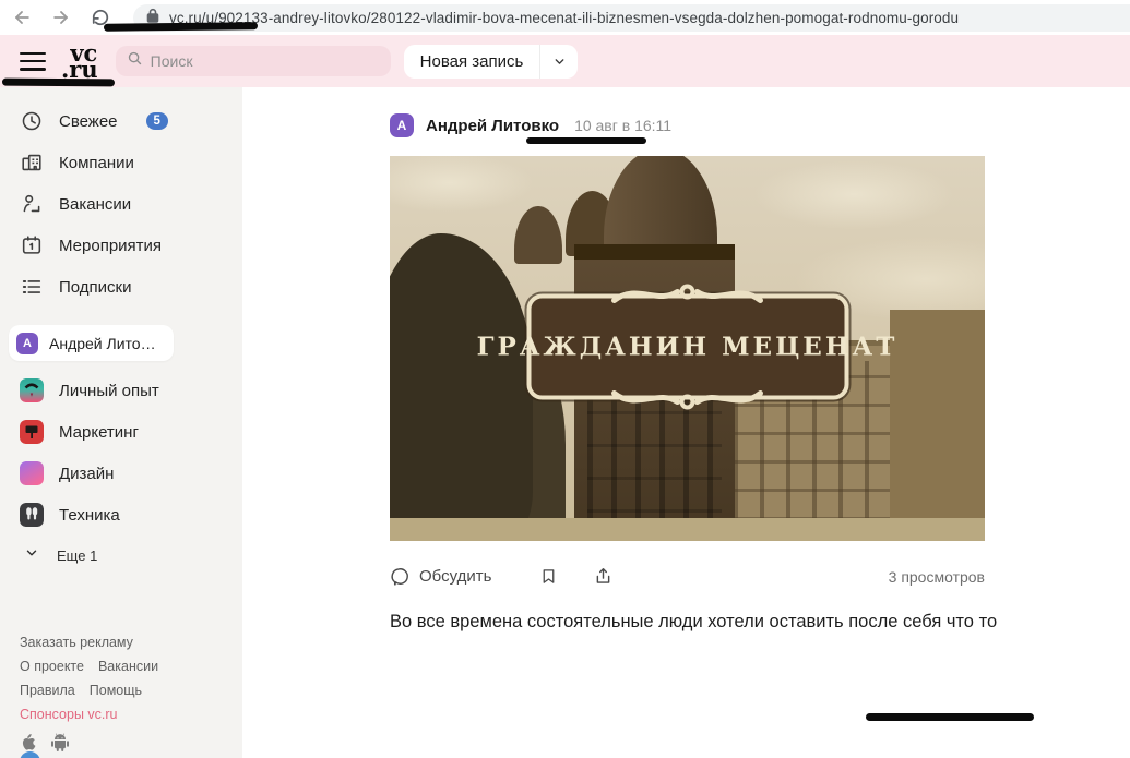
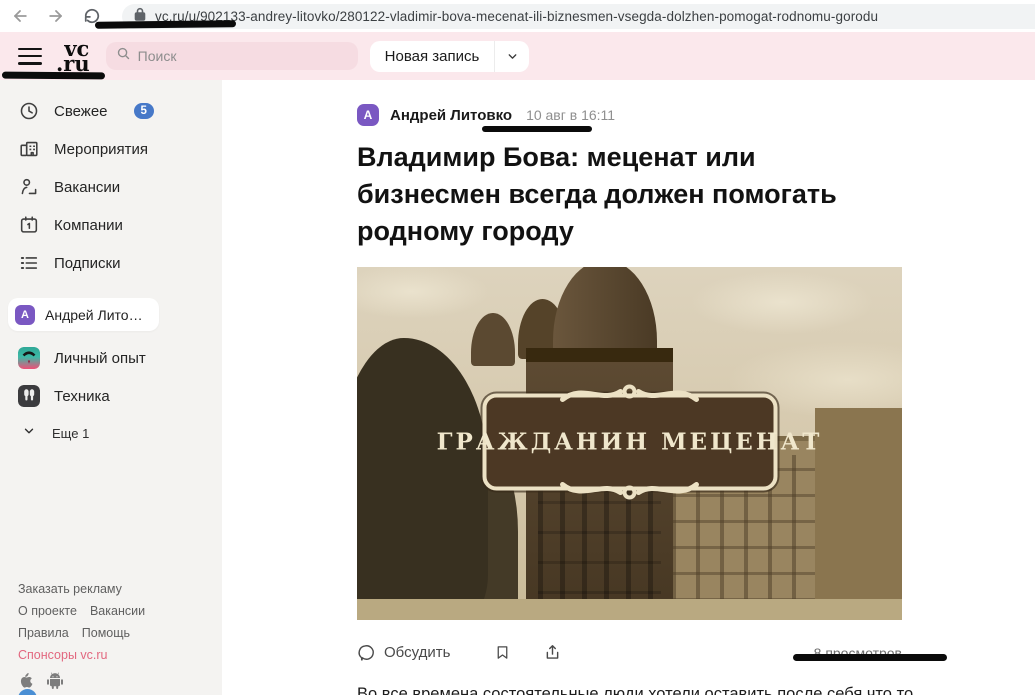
  vc.ru/u/902133-andrey-litovko/280122-vladimir-bova-mecenat-ili-biznesmen-vsegda-dolzhen-pomogat-rodnomu-gorodu
  vc
  .ru
  Поиск
  Новая запись
  Свежее
  5
- Компании
+ Мероприятия
  Вакансии
- Мероприятия
+ Компании
  Подписки
  А
  Андрей Лито…
  Личный опыт
- Маркетинг
- Дизайн
  Техника
  Еще 1
  Заказать рекламу
  О проекте
  Вакансии
  Правила
  Помощь
  Спонсоры vc.ru
  А
  Андрей Литовко
  10 авг в 16:11
+ Владимир Бова: меценат или
+ бизнесмен всегда должен помогать
+ родному городу
  ГРАЖДАНИН МЕЦЕНАТ
  Обсудить
- 3 просмотров
+ 8 просмотров
  Во все времена состоятельные люди хотели оставить после себя что то
